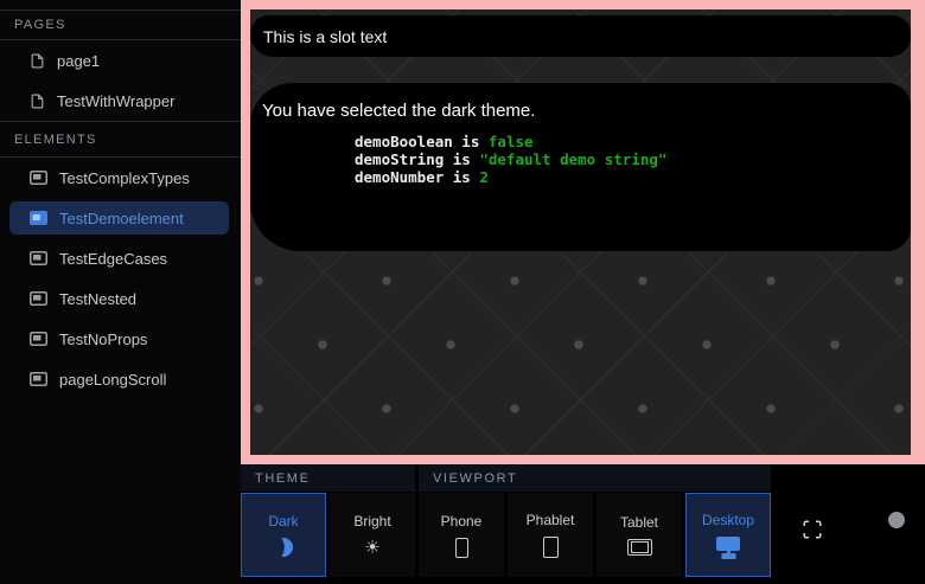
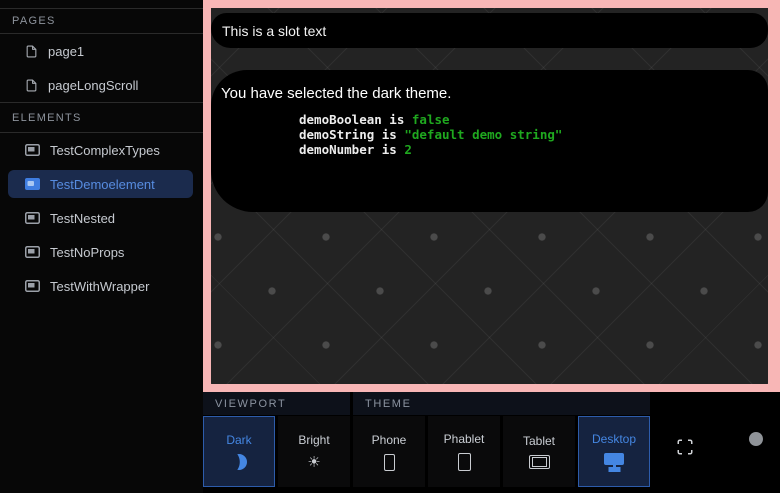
  PAGES
  page1
- TestWithWrapper
+ pageLongScroll
  ELEMENTS
  TestComplexTypes
  TestDemoelement
- TestEdgeCases
  TestNested
  TestNoProps
- pageLongScroll
+ TestWithWrapper
  This is a slot text
  You have selected the dark theme.
  demoBoolean is false
  demoString is "default demo string"
  demoNumber is 2
- THEME
+ VIEWPORT
  Dark
  Bright
  ☀
- VIEWPORT
+ THEME
  Phone
  Phablet
  Tablet
  Desktop
